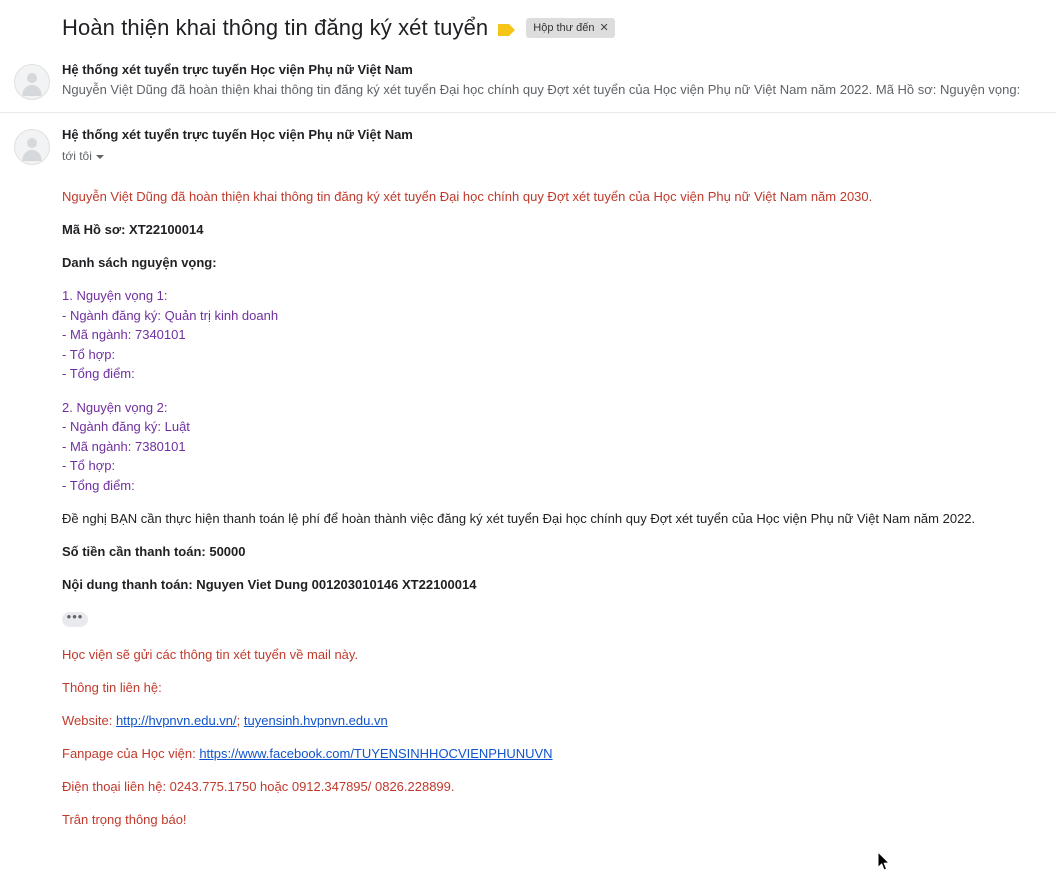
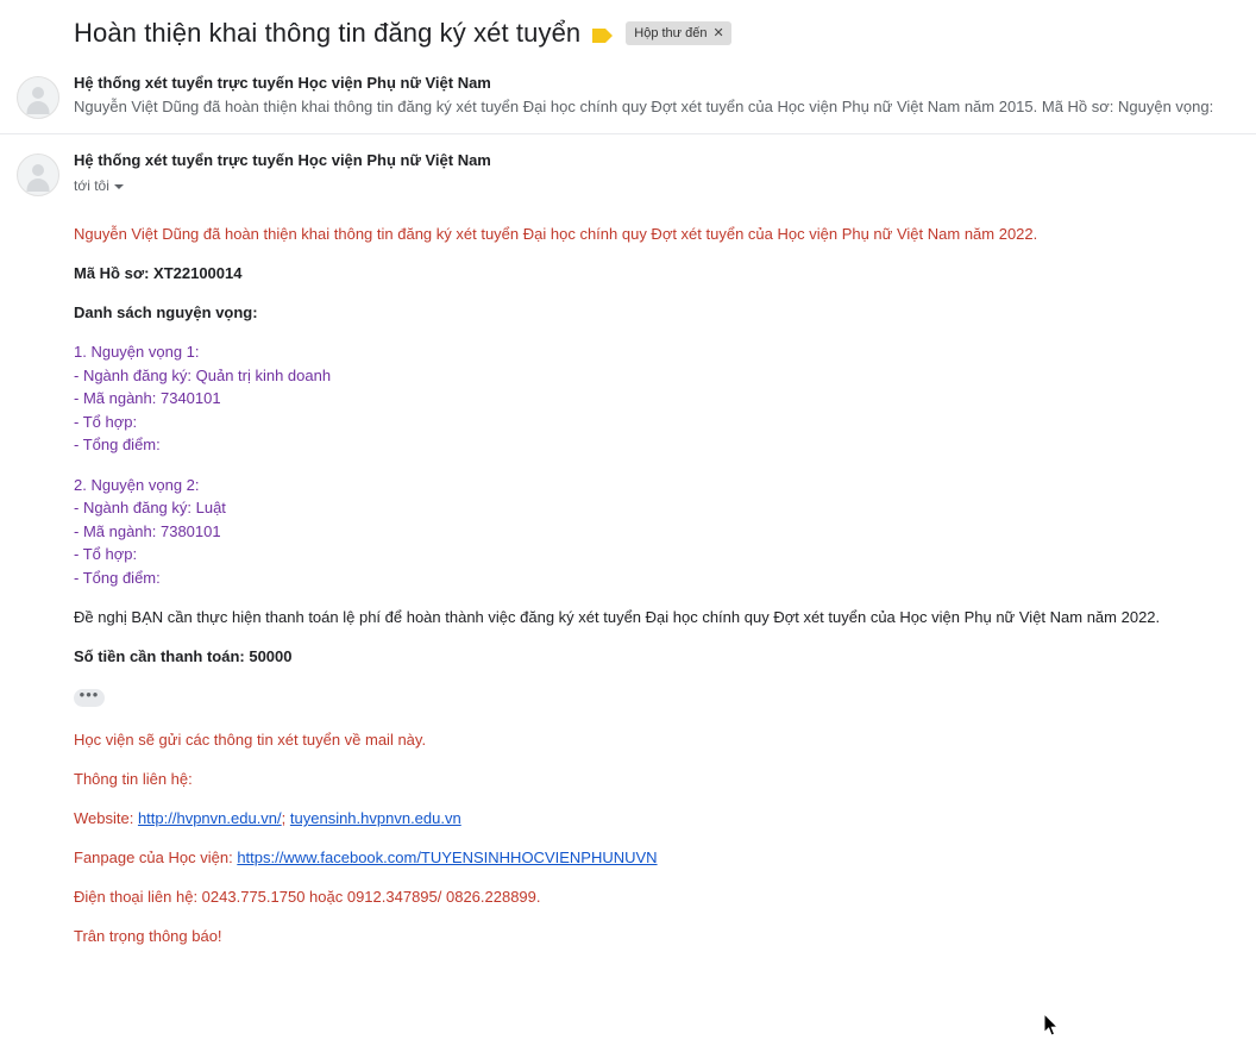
  Hoàn thiện khai thông tin đăng ký xét tuyển
  Hộp thư đến
  ✕
  Hệ thống xét tuyển trực tuyến Học viện Phụ nữ Việt Nam
- Nguyễn Việt Dũng đã hoàn thiện khai thông tin đăng ký xét tuyển Đại học chính quy Đợt xét tuyển của Học viện Phụ nữ Việt Nam năm 2022. Mã Hồ sơ: Nguyện vọng:
+ Nguyễn Việt Dũng đã hoàn thiện khai thông tin đăng ký xét tuyển Đại học chính quy Đợt xét tuyển của Học viện Phụ nữ Việt Nam năm 2015. Mã Hồ sơ: Nguyện vọng:
  Hệ thống xét tuyển trực tuyến Học viện Phụ nữ Việt Nam
  tới tôi
- Nguyễn Việt Dũng đã hoàn thiện khai thông tin đăng ký xét tuyển Đại học chính quy Đợt xét tuyển của Học viện Phụ nữ Việt Nam năm 2030.
+ Nguyễn Việt Dũng đã hoàn thiện khai thông tin đăng ký xét tuyển Đại học chính quy Đợt xét tuyển của Học viện Phụ nữ Việt Nam năm 2022.
  Mã Hồ sơ: XT22100014
  Danh sách nguyện vọng:
  1. Nguyện vọng 1:
  - Ngành đăng ký: Quản trị kinh doanh
  - Mã ngành: 7340101
  - Tổ hợp:
  - Tổng điểm:
  2. Nguyện vọng 2:
  - Ngành đăng ký: Luật
  - Mã ngành: 7380101
  - Tổ hợp:
  - Tổng điểm:
  Đề nghị BẠN cần thực hiện thanh toán lệ phí để hoàn thành việc đăng ký xét tuyển Đại học chính quy Đợt xét tuyển của Học viện Phụ nữ Việt Nam năm 2022.
  Số tiền cần thanh toán: 50000
- Nội dung thanh toán: Nguyen Viet Dung 001203010146 XT22100014
  •••
  Học viện sẽ gửi các thông tin xét tuyển về mail này.
  Thông tin liên hệ:
  Website: http://hvpnvn.edu.vn/; tuyensinh.hvpnvn.edu.vn
  Fanpage của Học viện: https://www.facebook.com/TUYENSINHHOCVIENPHUNUVN
  Điện thoại liên hệ: 0243.775.1750 hoặc 0912.347895/ 0826.228899.
  Trân trọng thông báo!
